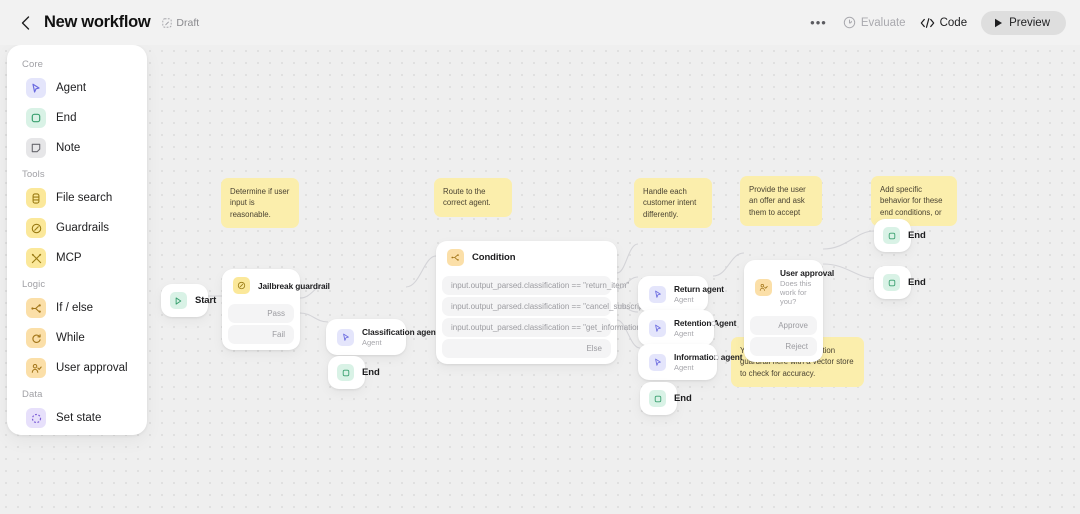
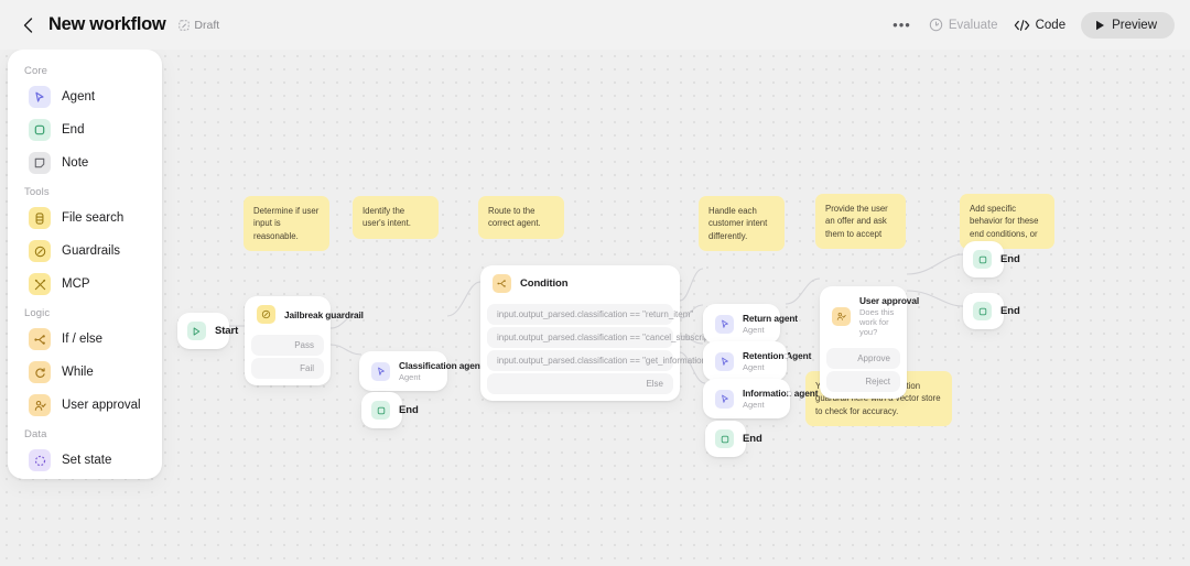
  New workflow
  Draft
  •••
  Evaluate
  Code
  Preview
  Determine if user input is reasonable.
+ Identify the user's intent.
  Route to the correct agent.
  Handle each customer intent differently.
  Provide the user an offer and ask them to accept
  Add specific behavior for these end conditions, or
  Start
  Jailbreak guardrail
  Pass
  Fail
  Classification agen
  Agent
  End
  Condition
  input.output_parsed.classification == "return_item"
  input.output_parsed.classification == "cancel_subscr
  input.output_parsed.classification == "get_informatio
  Else
  Return agent
  Agent
  Retention Agent
  Agent
  Informatio agent
  Agent
  End
  User approval
  Does this work for you?
  Approve
  Reject
  End
  End
  Core
  Agent
  End
  Note
  Tools
  File search
  Guardrails
  MCP
  Logic
  If / else
  While
  User approval
  Data
  Set state
